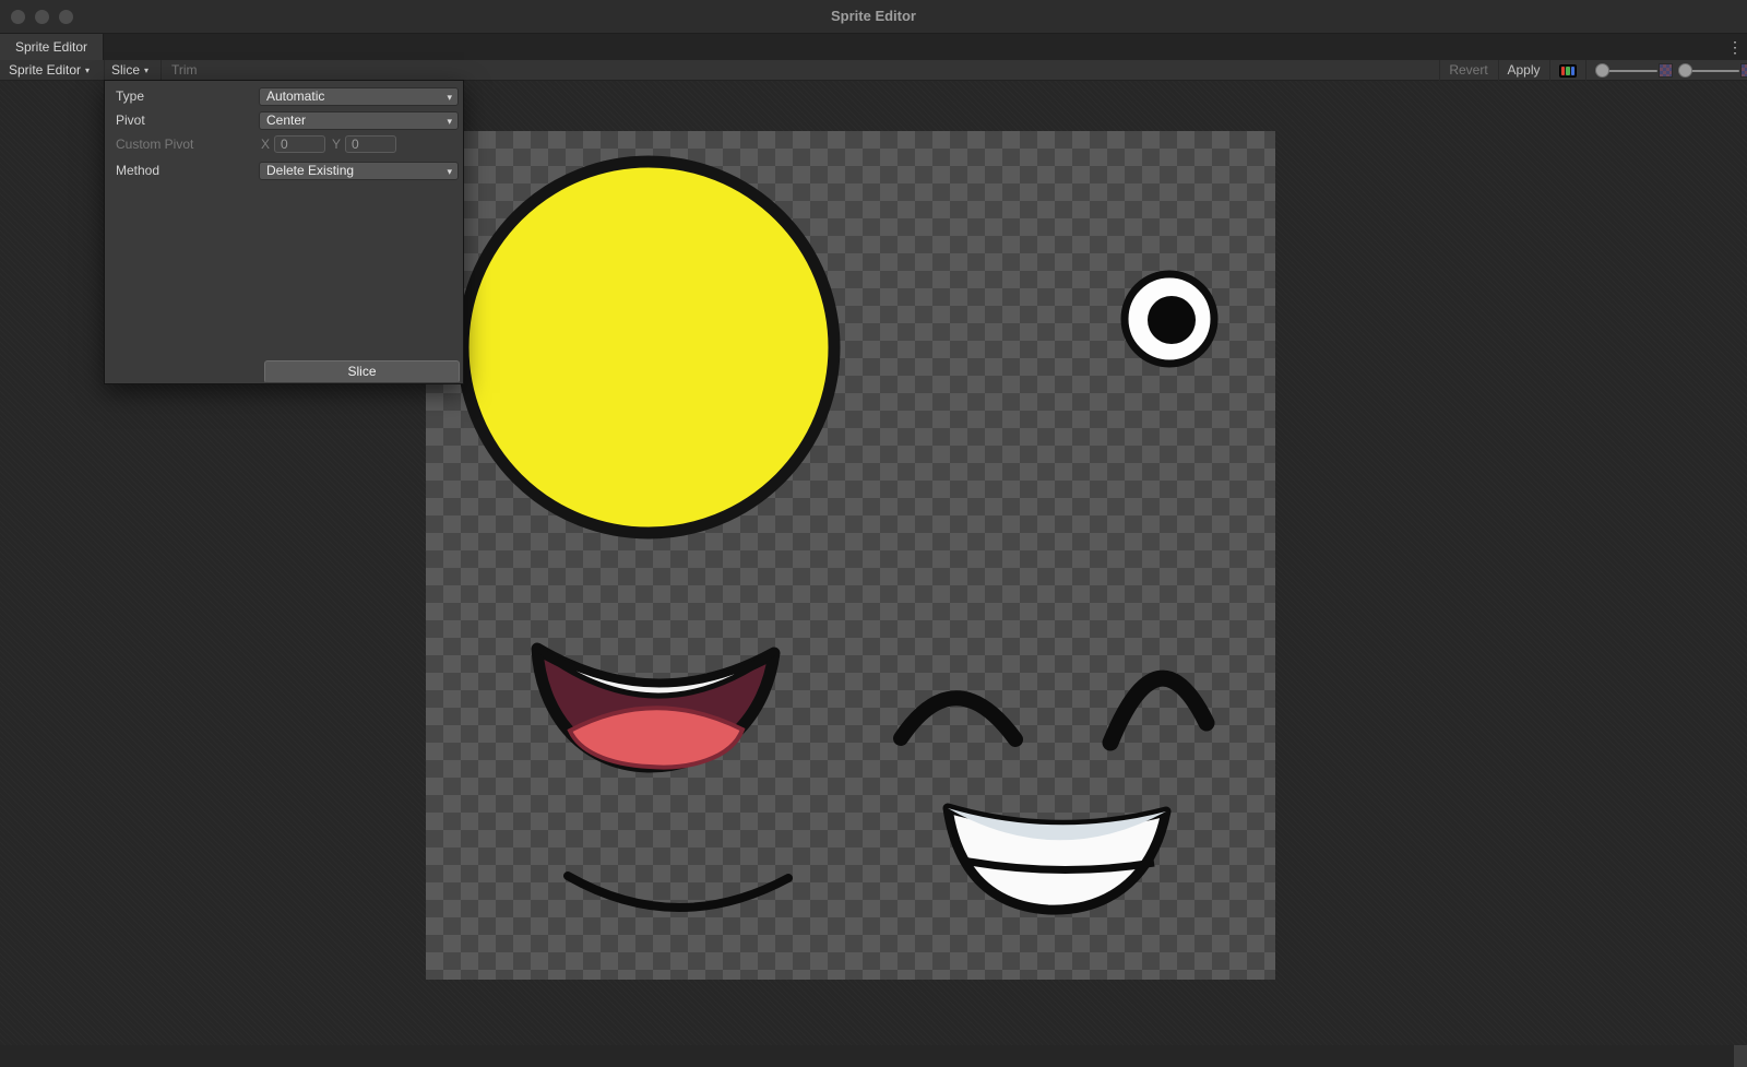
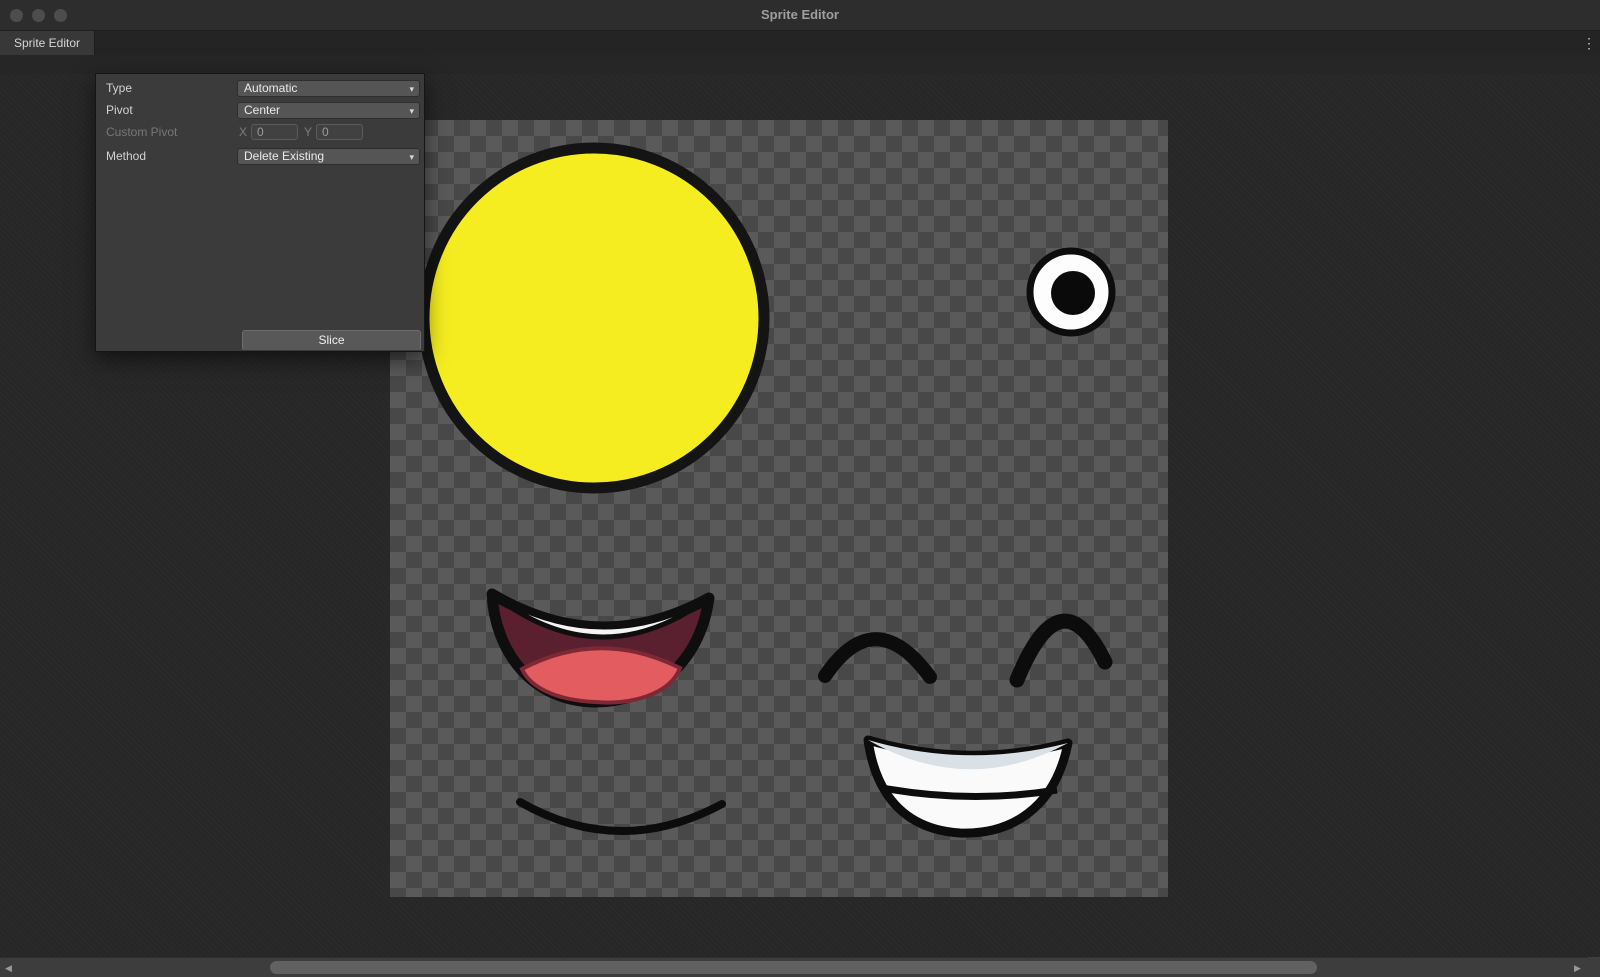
  Sprite Editor
  Sprite Editor
  ⋮
- Sprite Editor ▾
- Slice ▾
- Trim
- Revert
- Apply
  Type
  Automatic
  ▾
  Pivot
  Center
  ▾
  Custom Pivot
  X
  0
  Y
  0
  Method
  Delete Existing
  ▾
  Slice
+ ◀
+ ▶
